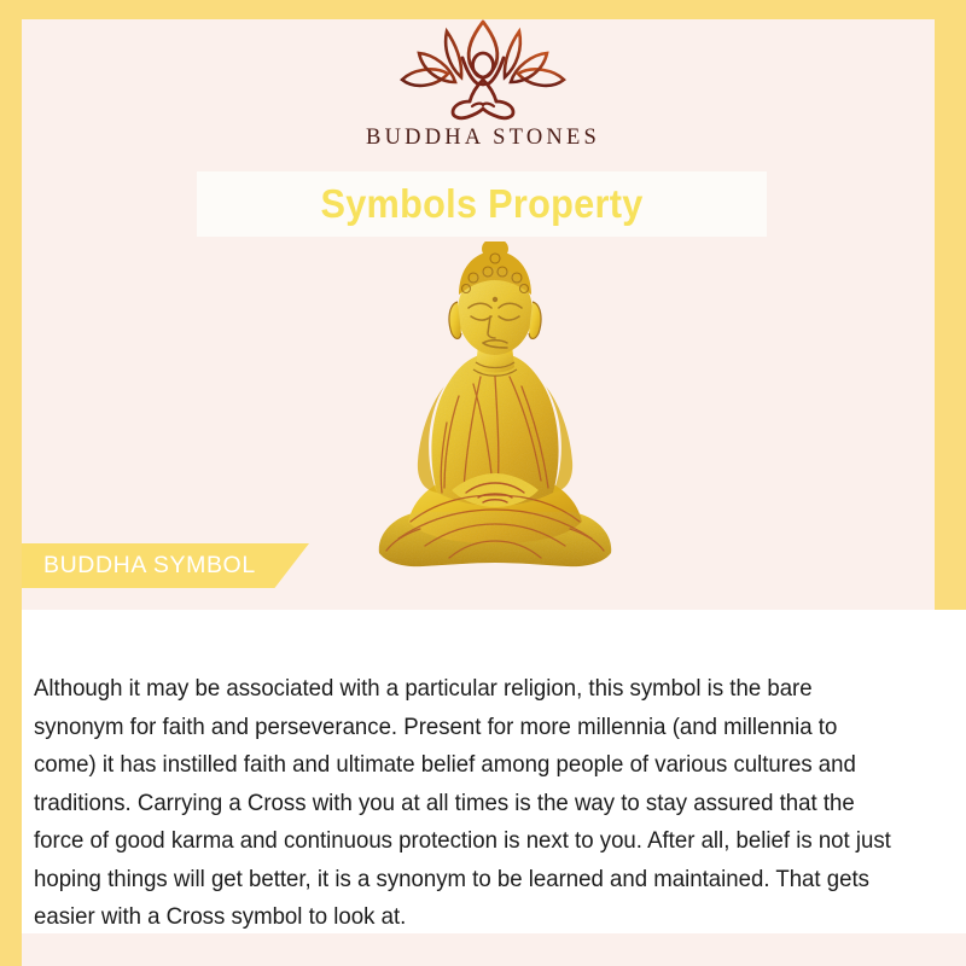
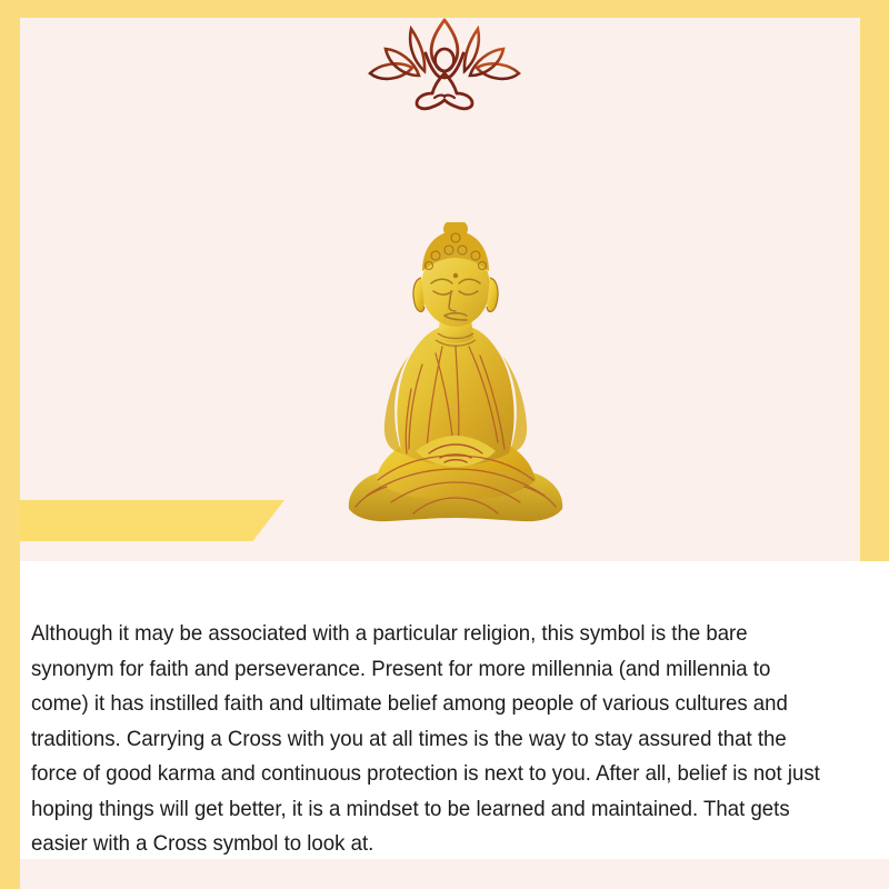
- BUDDHA STONES
- Symbols Property
- BUDDHA SYMBOL
- Although it may be associated with a particular religion, this symbol is the bare synonym for faith and perseverance. Present for more millennia (and millennia to come) it has instilled faith and ultimate belief among people of various cultures and traditions. Carrying a Cross with you at all times is the way to stay assured that the force of good karma and continuous protection is next to you. After all, belief is not just hoping things will get better, it is a synonym to be learned and maintained. That gets easier with a Cross symbol to look at.
+ Although it may be associated with a particular religion, this symbol is the bare synonym for faith and perseverance. Present for more millennia (and millennia to come) it has instilled faith and ultimate belief among people of various cultures and traditions. Carrying a Cross with you at all times is the way to stay assured that the force of good karma and continuous protection is next to you. After all, belief is not just hoping things will get better, it is a mindset to be learned and maintained. That gets easier with a Cross symbol to look at.
